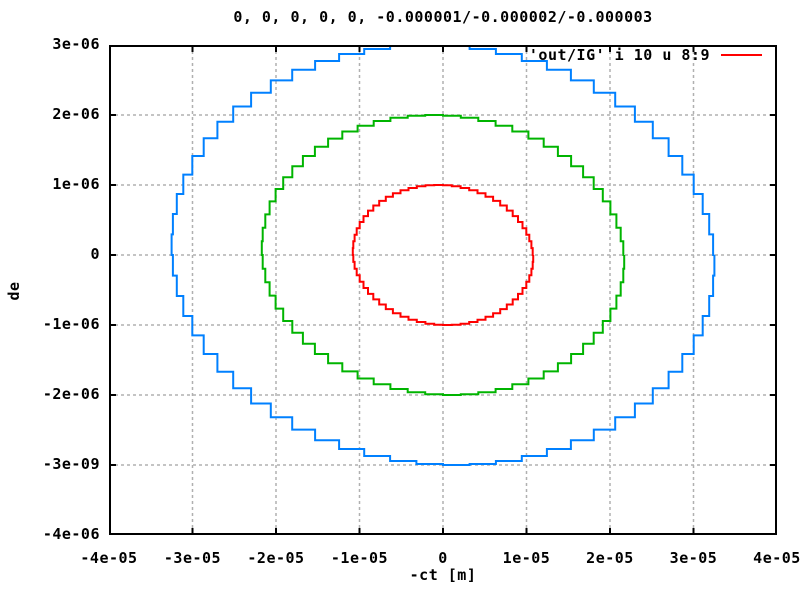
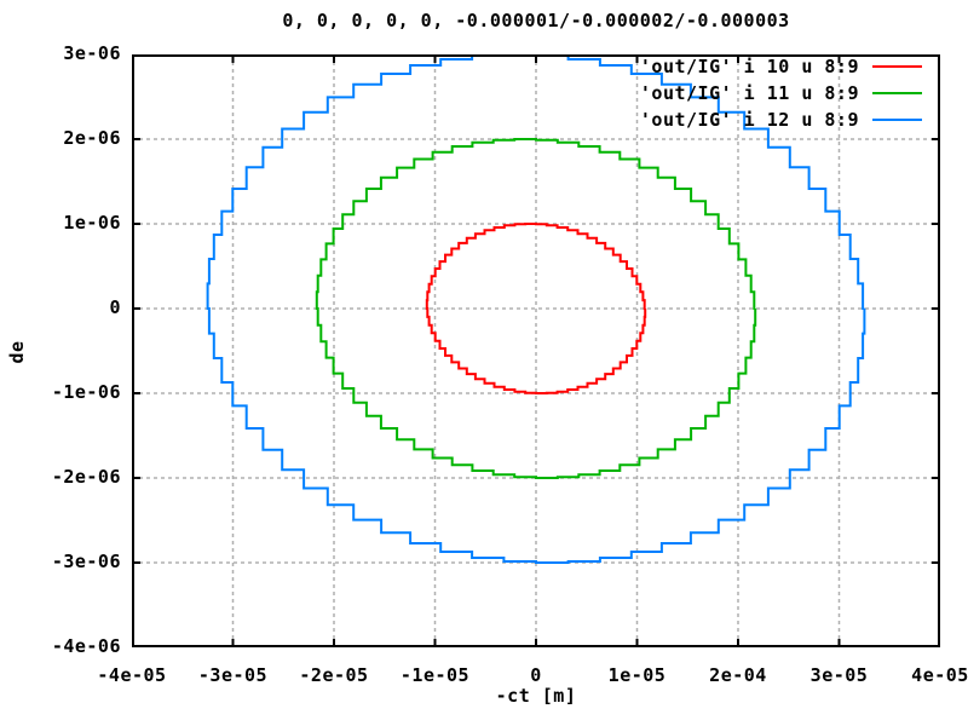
  0, 0, 0, 0, 0, -0.000001/-0.000002/-0.000003
  -4e-05
  -3e-05
  -2e-05
  -1e-05
  0
  1e-05
- 2e-05
+ 2e-04
  3e-05
  4e-05
  -4e-06
- -3e-09
+ -3e-06
  -2e-06
  -1e-06
  0
  1e-06
  2e-06
  3e-06
  -ct [m]
  'out/IG' i 10 u 8:9
+ 'out/IG' i 11 u 8:9
+ 'out/IG' i 12 u 8:9
